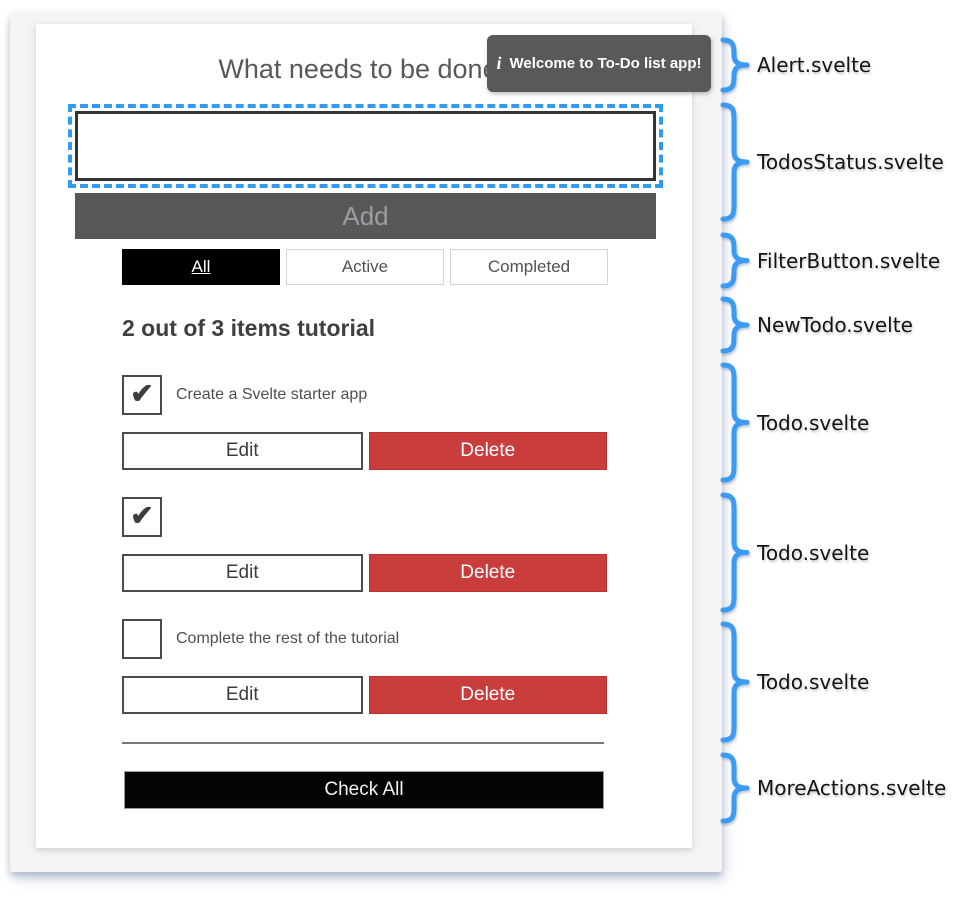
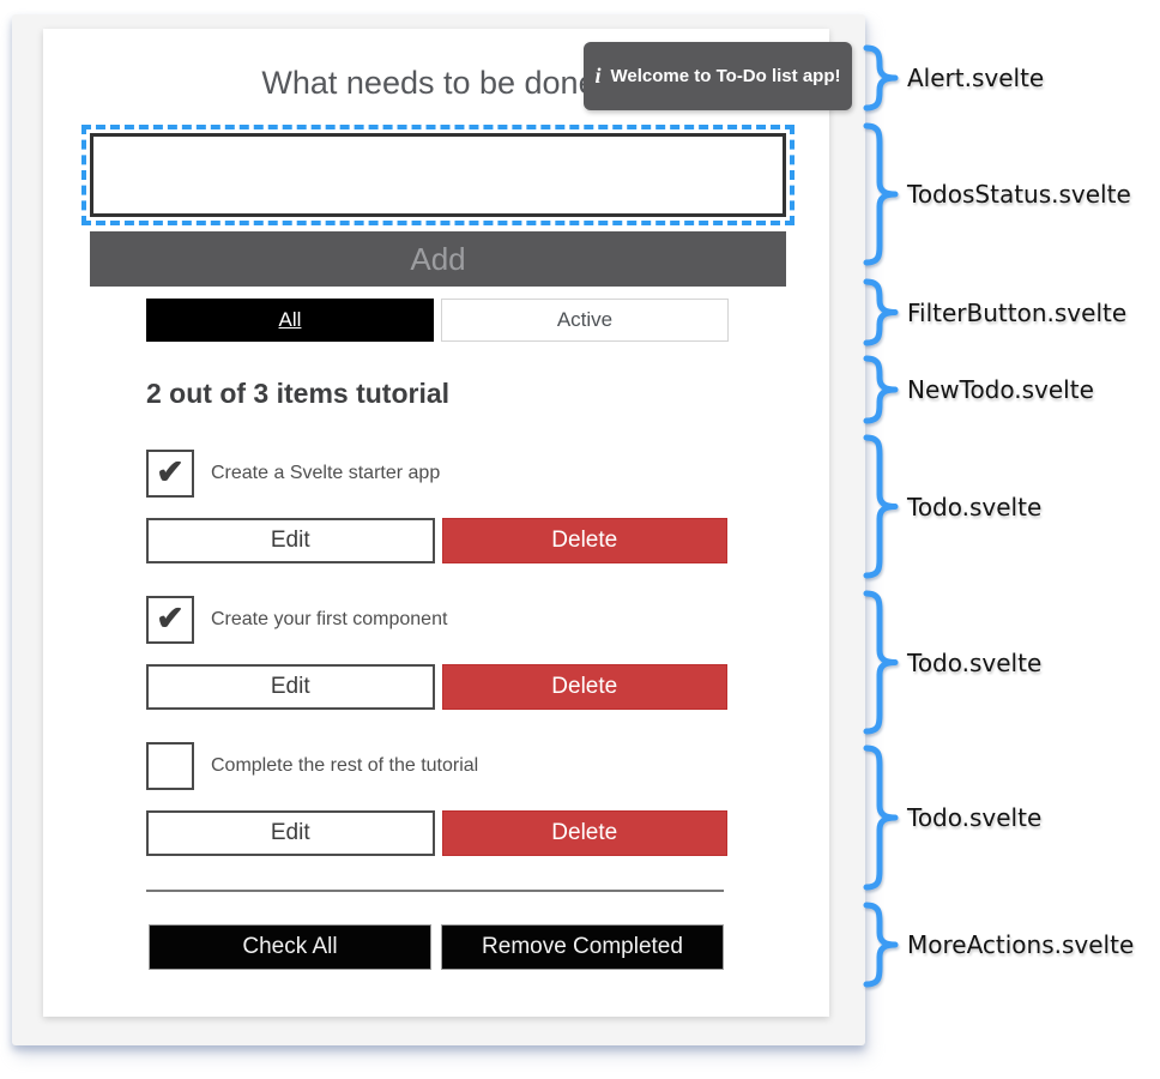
  i
  Welcome to To-Do list app!
  What needs to be don
  Add
  All
  Active
- Completed
  2 out of 3 items tutorial
  ✔
  Create a Svelte starter app
  Edit
  Delete
  ✔
+ Create your first component
  Edit
  Delete
  Complete the rest of the tutorial
  Edit
  Delete
  Check All
+ Remove Completed
  Alert.svelte
  TodosStatus.svelte
  FilterButton.svelte
  NewTodo.svelte
  Todo.svelte
  Todo.svelte
  Todo.svelte
  MoreActions.svelte
